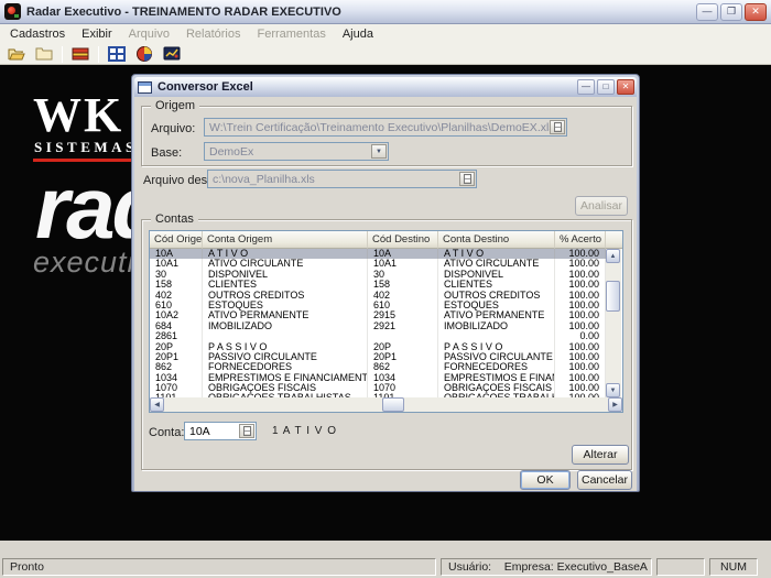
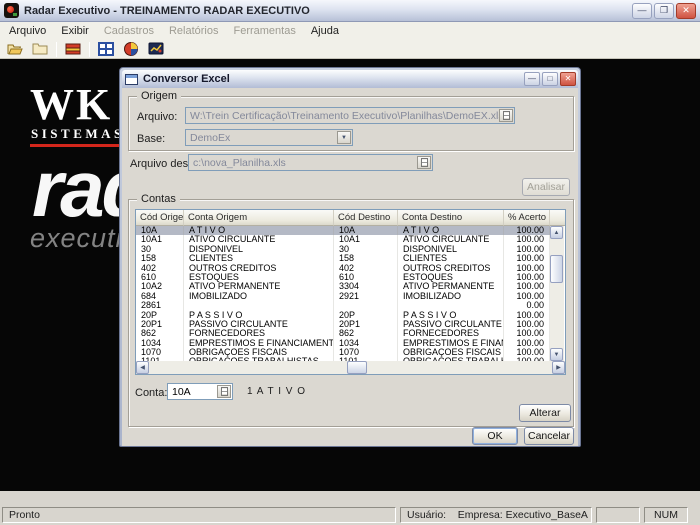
  Radar Executivo - TREINAMENTO RADAR EXECUTIVO
  —
  ❐
  ✕
- Cadastros
+ Arquivo
  Exibir
- Arquivo
+ Cadastros
  Relatórios
  Ferramentas
  Ajuda
  WK
  SISTEMA
  Conversor Excel
  —
  □
  ✕
  Origem
  Arquivo:
  W:\Trein Certificação\Treinamento Executivo\Planilhas\DemoEX.xl
  Base:
  DemoEx
  c:\nova_Planilha.xls
  Analisar
  Contas
  Cód Orige
  Conta Origem
  Cód Destino
  Conta Destino
  % Acerto
  10A
  A T I V O
  10A
  A T I V O
  100.00
  10A1
  ATIVO CIRCULANTE
  10A1
  ATIVO CIRCULANTE
  100.00
  30
  DISPONÍVEL
  30
  DISPONÍVEL
  100.00
  158
  CLIENTES
  158
  CLIENTES
  100.00
  402
  OUTROS CRÉDITOS
  402
  OUTROS CRÉDITOS
  100.00
  610
  ESTOQUES
  610
  ESTOQUES
  100.00
  10A2
  ATIVO PERMANENTE
- 2915
+ 3304
  ATIVO PERMANENTE
  100.00
  684
  IMOBILIZADO
  2921
  IMOBILIZADO
  100.00
  2861
  0.00
  20P
  P A S S I V O
  20P
  P A S S I V O
  100.00
  20P1
  PASSIVO CIRCULANTE
  20P1
  PASSIVO CIRCULANTE
  100.00
  862
  FORNECEDORES
  862
  FORNECEDORES
  100.00
  1034
  EMPRÉSTIMOS E FINANCIAMENT
  1034
  100.00
  1070
  OBRIGAÇÕES FISCAIS
  1070
  OBRIGAÇÕES FISCAIS
  100.00
  Conta:
  10A
  1 A T I V O
  Alterar
  OK
  Cancelar
  Pronto
  Usuário: Empresa: Executivo_BaseA
  NUM
